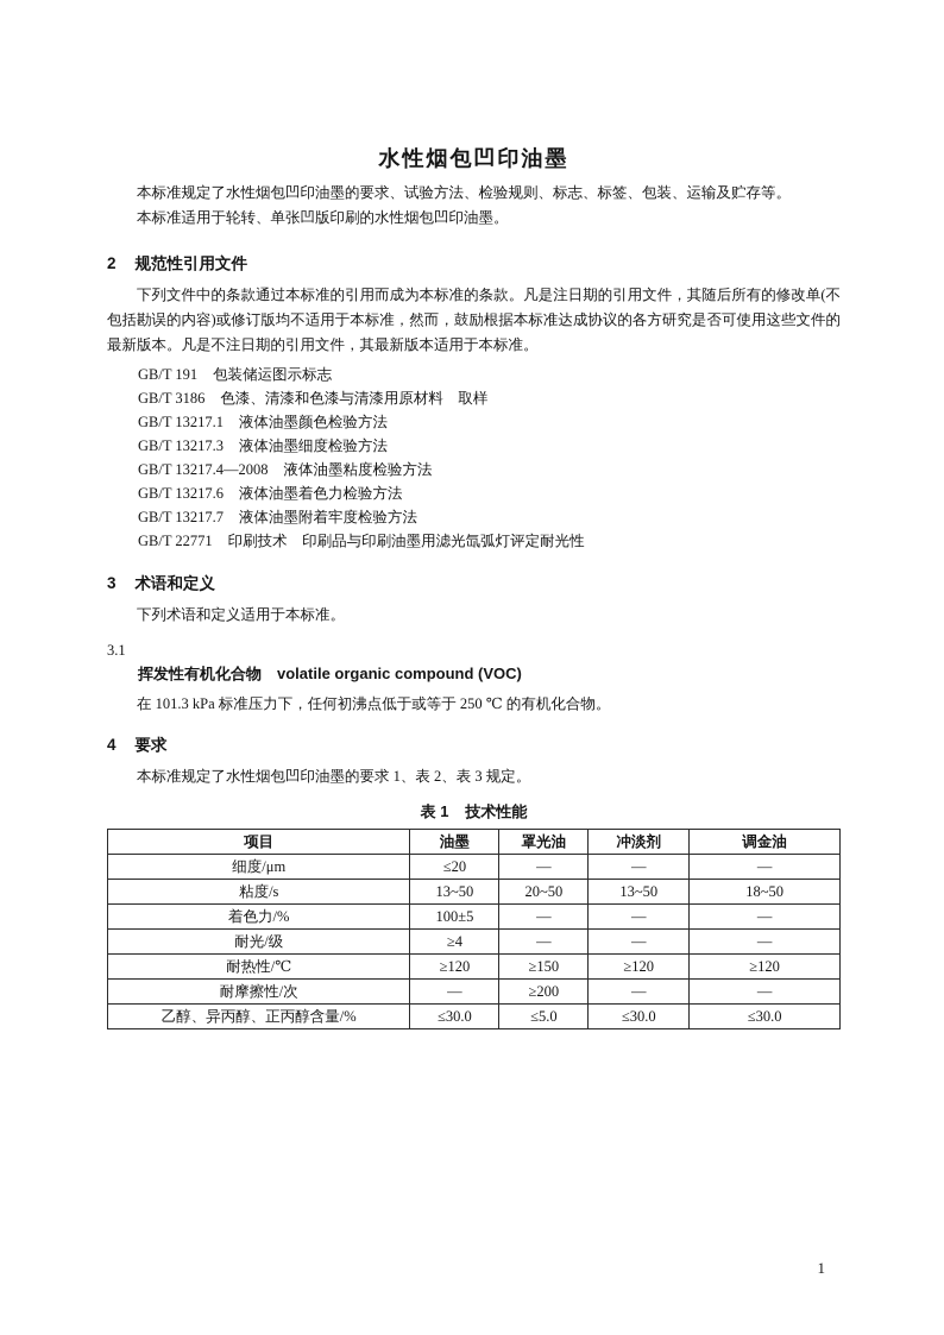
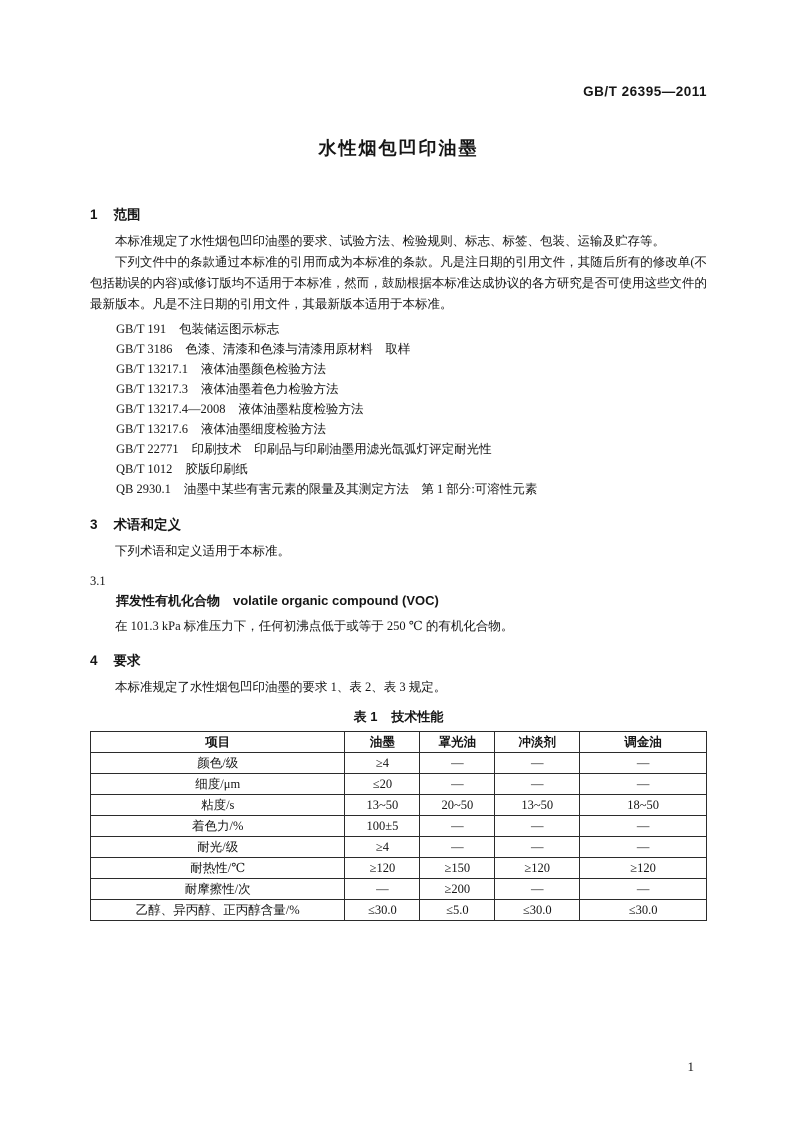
+ GB/T 26395—2011
  水性烟包凹印油墨
+ 1 范围
  本标准规定了水性烟包凹印油墨的要求、试验方法、检验规则、标志、标签、包装、运输及贮存等。
- 本标准适用于轮转、单张凹版印刷的水性烟包凹印油墨。
- 2 规范性引用文件
  下列文件中的条款通过本标准的引用而成为本标准的条款。凡是注日期的引用文件，其随后所有的修改单(不包括勘误的内容)或修订版均不适用于本标准，然而，鼓励根据本标准达成协议的各方研究是否可使用这些文件的最新版本。凡是不注日期的引用文件，其最新版本适用于本标准。
  GB/T 191 包装储运图示标志
  GB/T 3186 色漆、清漆和色漆与清漆用原材料 取样
  GB/T 13217.1 液体油墨颜色检验方法
- GB/T 13217.3 液体油墨细度检验方法
+ GB/T 13217.3 液体油墨着色力检验方法
  GB/T 13217.4—2008 液体油墨粘度检验方法
- GB/T 13217.6 液体油墨着色力检验方法
+ GB/T 13217.6 液体油墨细度检验方法
- GB/T 13217.7 液体油墨附着牢度检验方法
  GB/T 22771 印刷技术 印刷品与印刷油墨用滤光氙弧灯评定耐光性
+ QB/T 1012 胶版印刷纸
+ QB 2930.1 油墨中某些有害元素的限量及其测定方法 第 1 部分:可溶性元素
  3 术语和定义
  下列术语和定义适用于本标准。
  3.1
  挥发性有机化合物 volatile organic compound (VOC)
  在 101.3 kPa 标准压力下，任何初沸点低于或等于 250 ℃ 的有机化合物。
  4 要求
  本标准规定了水性烟包凹印油墨的要求 1、表 2、表 3 规定。
  表 1 技术性能
  项目	油墨	罩光油	冲淡剂	调金油
+ 颜色/级	≥4	—	—	—
  细度/μm	≤20	—	—	—
  粘度/s	13~50	20~50	13~50	18~50
  着色力/%	100±5	—	—	—
  耐光/级	≥4	—	—	—
  耐热性/℃	≥120	≥150	≥120	≥120
  耐摩擦性/次	—	≥200	—	—
  乙醇、异丙醇、正丙醇含量/%	≤30.0	≤5.0	≤30.0	≤30.0
  1
